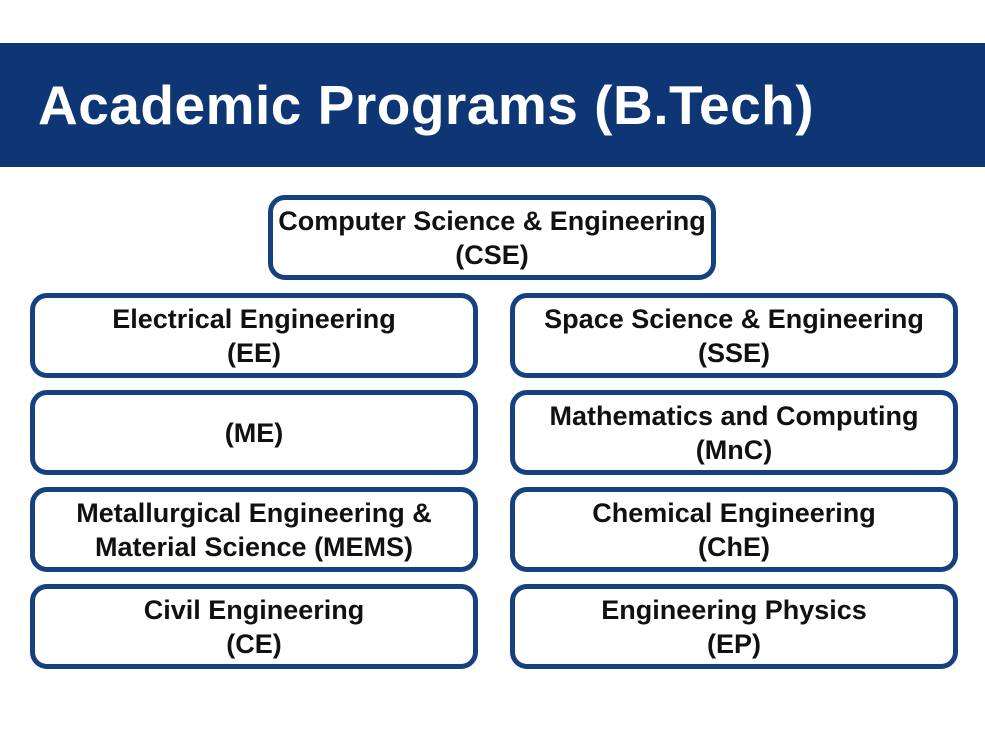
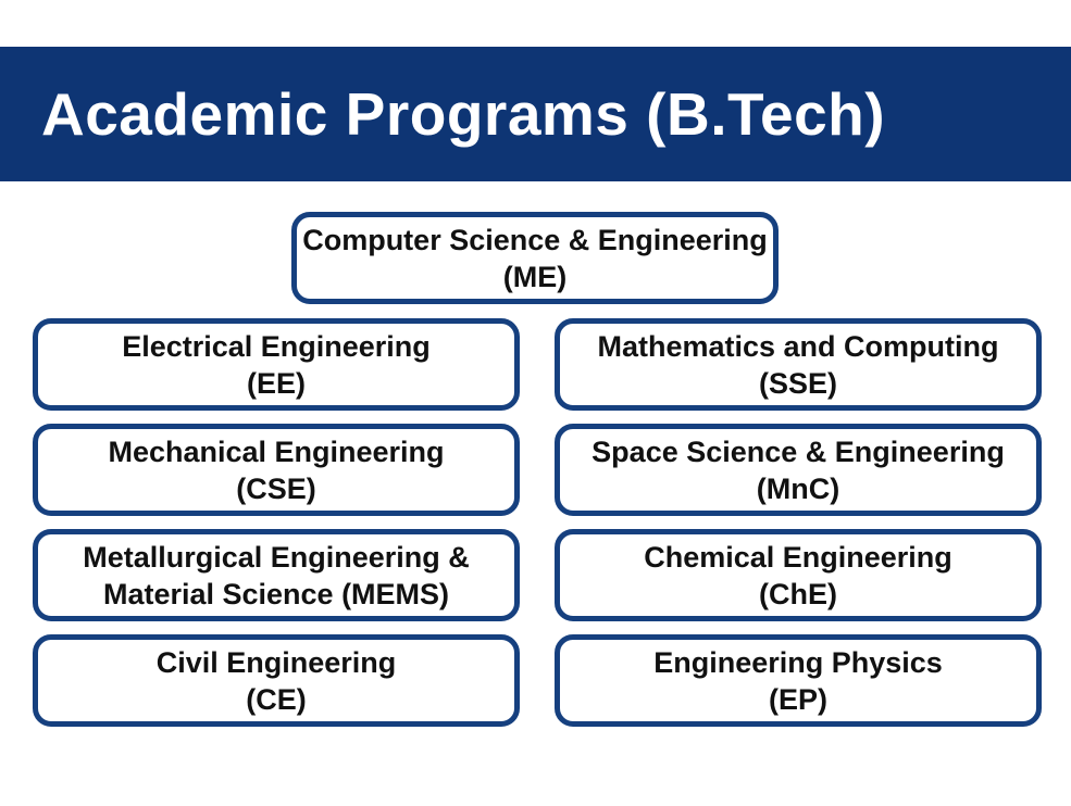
  Academic Programs (B.Tech)
  Computer Science & Engineering
- (CSE)
+ (ME)
  Electrical Engineering
  (EE)
- Space Science & Engineering
+ Mathematics and Computing
  (SSE)
+ Mechanical Engineering
- (ME)
+ (CSE)
- Mathematics and Computing
+ Space Science & Engineering
  (MnC)
  Metallurgical Engineering &
  Material Science (MEMS)
  Chemical Engineering
  (ChE)
  Civil Engineering
  (CE)
  Engineering Physics
  (EP)
